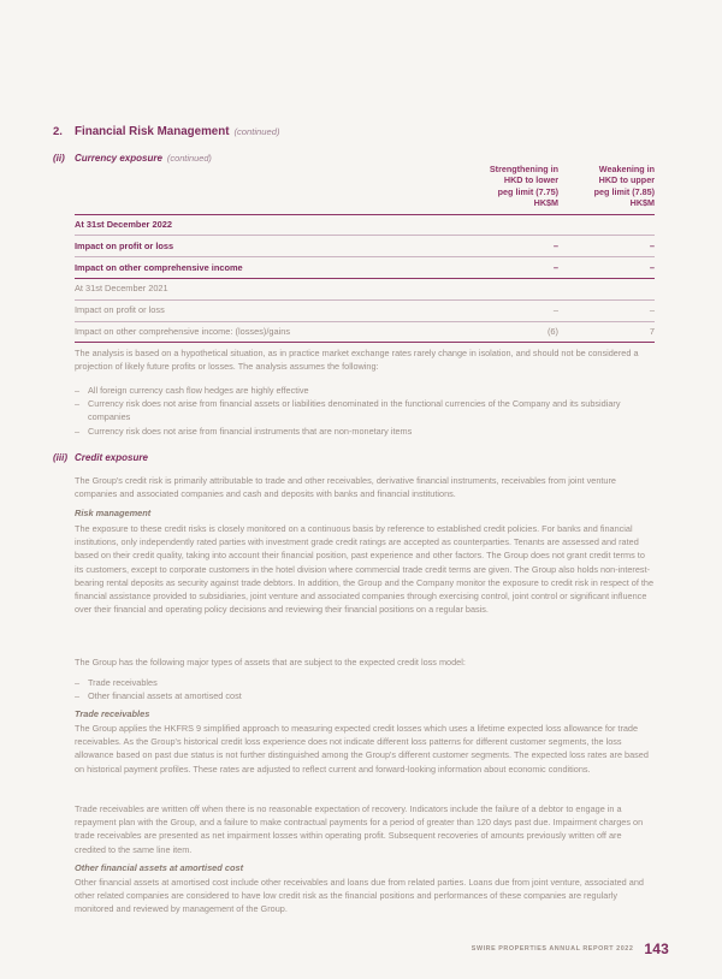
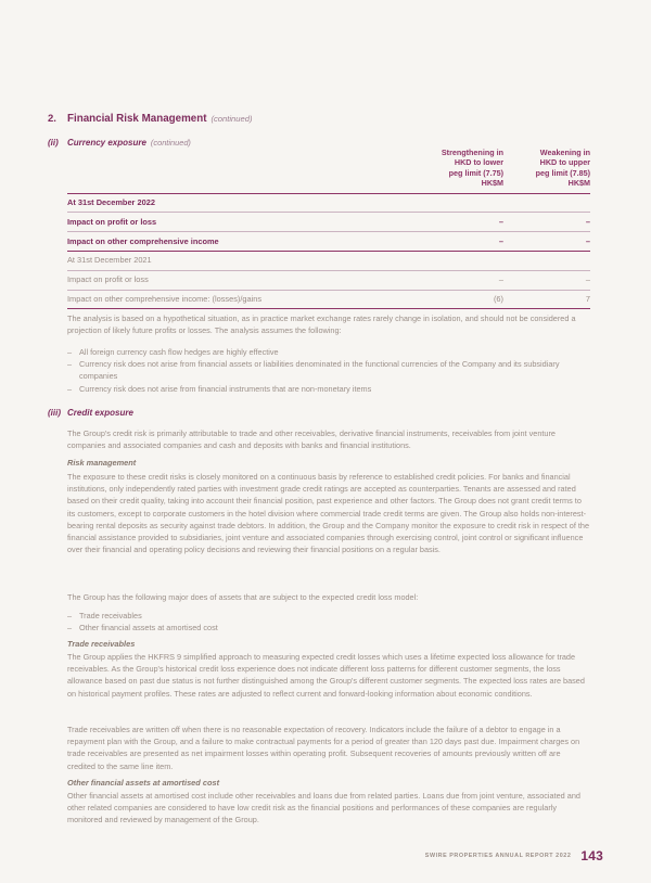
  2.
  Financial Risk Management
  (continued)
  (ii)
  Currency exposure
  (continued)
  	Strengthening in HKD to lower peg limit (7.75) HK$M	Weakening in HKD to upper peg limit (7.85) HK$M
  At 31st December 2022
  Impact on profit or loss	–	–
  Impact on other comprehensive income	–	–
  At 31st December 2021
  Impact on profit or loss	–	–
  Impact on other comprehensive income: (losses)/gains	(6)	7
  The analysis is based on a hypothetical situation, as in practice market exchange rates rarely change in isolation, and should not be considered a projection of likely future profits or losses. The analysis assumes the following:
  All foreign currency cash flow hedges are highly effective
  Currency risk does not arise from financial assets or liabilities denominated in the functional currencies of the Company and its subsidiary companies
  Currency risk does not arise from financial instruments that are non-monetary items
  (iii)
  Credit exposure
  The Group's credit risk is primarily attributable to trade and other receivables, derivative financial instruments, receivables from joint venture companies and associated companies and cash and deposits with banks and financial institutions.
  Risk management
  The exposure to these credit risks is closely monitored on a continuous basis by reference to established credit policies. For banks and financial institutions, only independently rated parties with investment grade credit ratings are accepted as counterparties. Tenants are assessed and rated based on their credit quality, taking into account their financial position, past experience and other factors. The Group does not grant credit terms to its customers, except to corporate customers in the hotel division where commercial trade credit terms are given. The Group also holds non-interest-bearing rental deposits as security against trade debtors. In addition, the Group and the Company monitor the exposure to credit risk in respect of the financial assistance provided to subsidiaries, joint venture and associated companies through exercising control, joint control or significant influence over their financial and operating policy decisions and reviewing their financial positions on a regular basis.
- The Group has the following major types of assets that are subject to the expected credit loss model:
+ The Group has the following major does of assets that are subject to the expected credit loss model:
  Trade receivables
  Other financial assets at amortised cost
  Trade receivables
  The Group applies the HKFRS 9 simplified approach to measuring expected credit losses which uses a lifetime expected loss allowance for trade receivables. As the Group's historical credit loss experience does not indicate different loss patterns for different customer segments, the loss allowance based on past due status is not further distinguished among the Group's different customer segments. The expected loss rates are based on historical payment profiles. These rates are adjusted to reflect current and forward-looking information about economic conditions.
  Trade receivables are written off when there is no reasonable expectation of recovery. Indicators include the failure of a debtor to engage in a repayment plan with the Group, and a failure to make contractual payments for a period of greater than 120 days past due. Impairment charges on trade receivables are presented as net impairment losses within operating profit. Subsequent recoveries of amounts previously written off are credited to the same line item.
  Other financial assets at amortised cost
  Other financial assets at amortised cost include other receivables and loans due from related parties. Loans due from joint venture, associated and other related companies are considered to have low credit risk as the financial positions and performances of these companies are regularly monitored and reviewed by management of the Group.
  143
